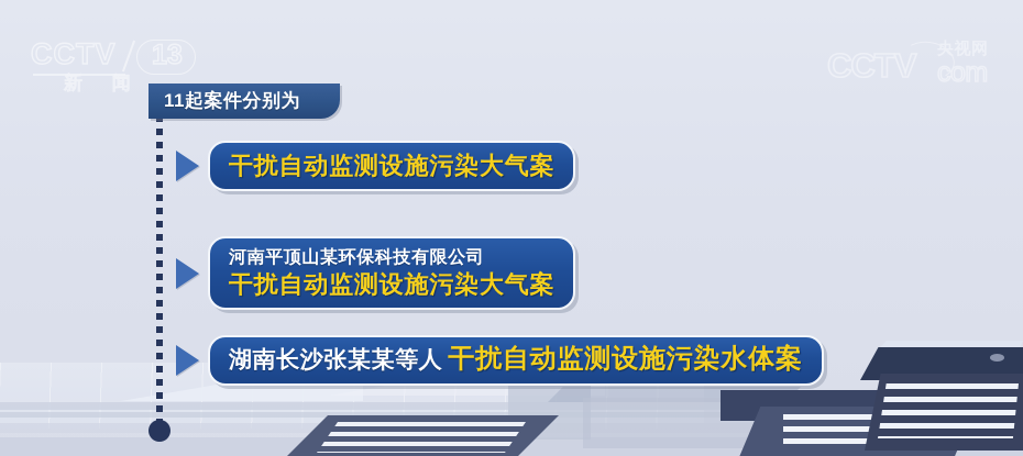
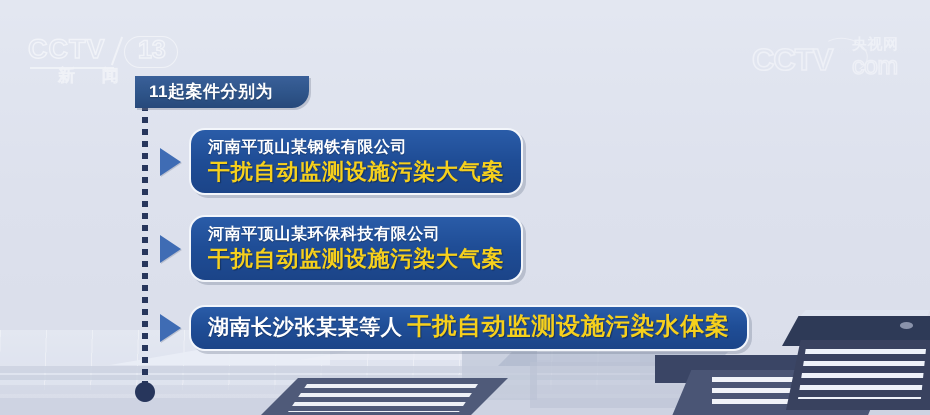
  11起案件分别为
+ 河南平顶山某钢铁有限公司
  干扰自动监测设施污染大气案
  河南平顶山某环保科技有限公司
  干扰自动监测设施污染大气案
  湖南长沙张某某等人
  干扰自动监测设施污染水体案
